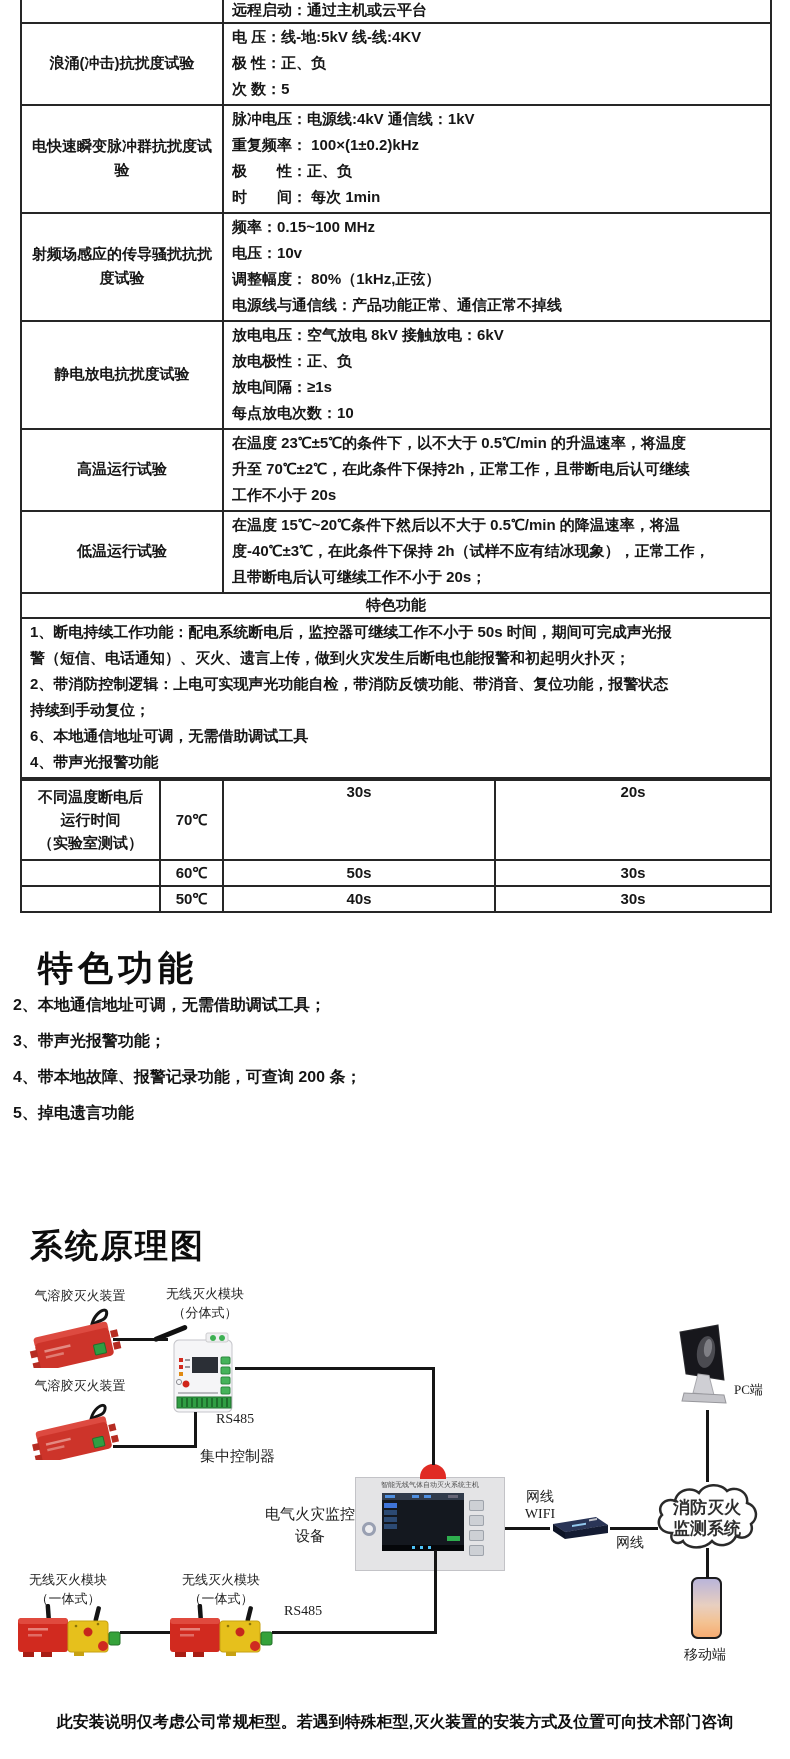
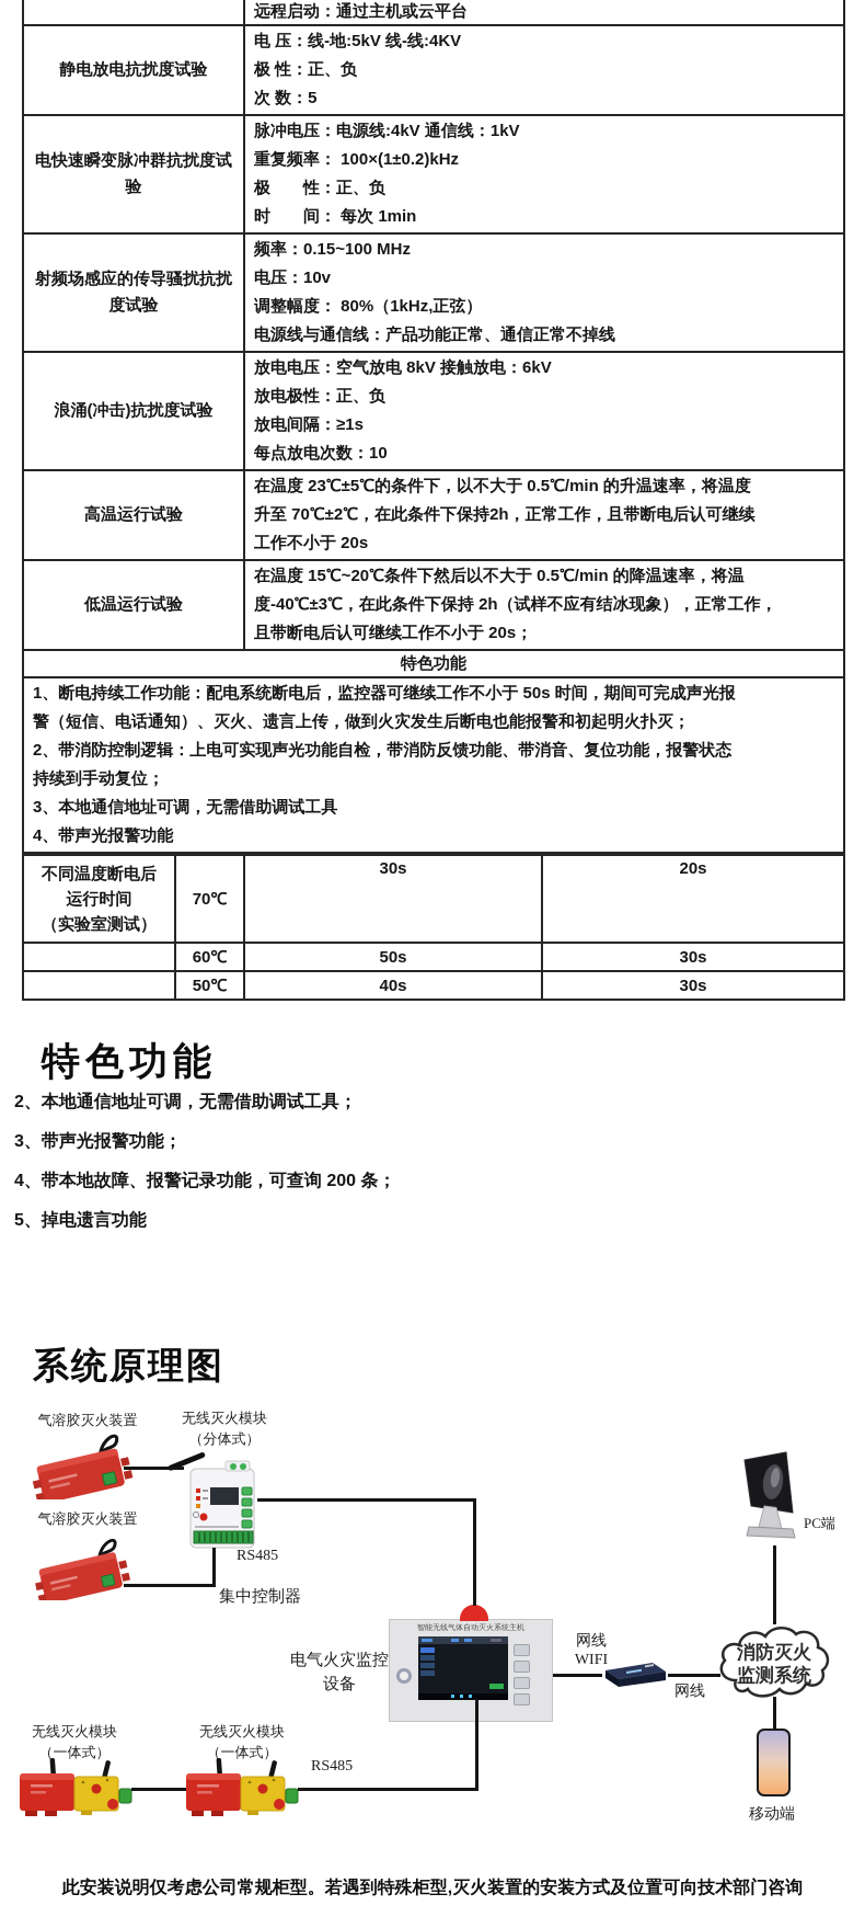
  	远程启动：通过主机或云平台
- 浪涌(冲击)抗扰度试验	电 压：线-地:5kV 线-线:4KV 极 性：正、负 次 数：5
+ 静电放电抗扰度试验	电 压：线-地:5kV 线-线:4KV 极 性：正、负 次 数：5
  电快速瞬变脉冲群抗扰度试验	脉冲电压：电源线:4kV 通信线：1kV 重复频率： 100×(1±0.2)kHz 极 性：正、负 时 间： 每次 1min
  射频场感应的传导骚扰抗扰度试验	频率：0.15~100 MHz 电压：10v 调整幅度： 80%（1kHz,正弦） 电源线与通信线：产品功能正常、通信正常不掉线
- 静电放电抗扰度试验	放电电压：空气放电 8kV 接触放电：6kV 放电极性：正、负 放电间隔：≥1s 每点放电次数：10
+ 浪涌(冲击)抗扰度试验	放电电压：空气放电 8kV 接触放电：6kV 放电极性：正、负 放电间隔：≥1s 每点放电次数：10
  高温运行试验	在温度 23℃±5℃的条件下，以不大于 0.5℃/min 的升温速率，将温度 升至 70℃±2℃，在此条件下保持2h，正常工作，且带断电后认可继续 工作不小于 20s
  低温运行试验	在温度 15℃~20℃条件下然后以不大于 0.5℃/min 的降温速率，将温 度-40℃±3℃，在此条件下保持 2h（试样不应有结冰现象），正常工作， 且带断电后认可继续工作不小于 20s；
  特色功能
- 1、断电持续工作功能：配电系统断电后，监控器可继续工作不小于 50s 时间，期间可完成声光报警（短信、电话通知）、灭火、遗言上传，做到火灾发生后断电也能报警和初起明火扑灭；2、带消防控制逻辑：上电可实现声光功能自检，带消防反馈功能、带消音、复位功能，报警状态持续到手动复位；6、本地通信地址可调，无需借助调试工具4、带声光报警功能
+ 1、断电持续工作功能：配电系统断电后，监控器可继续工作不小于 50s 时间，期间可完成声光报警（短信、电话通知）、灭火、遗言上传，做到火灾发生后断电也能报警和初起明火扑灭；2、带消防控制逻辑：上电可实现声光功能自检，带消防反馈功能、带消音、复位功能，报警状态持续到手动复位；3、本地通信地址可调，无需借助调试工具4、带声光报警功能
  不同温度断电后运行时间（实验室测试）	70℃	30s	20s
  	60℃	50s	30s
  	50℃	40s	30s
  特色功能
  2、本地通信地址可调，无需借助调试工具；
  3、带声光报警功能；
  4、带本地故障、报警记录功能，可查询 200 条；
  5、掉电遗言功能
  系统原理图
  气溶胶灭火装置
  气溶胶灭火装置
  无线灭火模块
  （分体式）
  RS485
  集中控制器
  电气火灾监控
  设备
  网线
  WIFI
  网线
  PC端
  移动端
  无线灭火模块
  （一体式）
  无线灭火模块
  （一体式）
  RS485
  消防灭火
  监测系统
  此安装说明仅考虑公司常规柜型。若遇到特殊柜型,灭火装置的安装方式及位置可向技术部门咨询
